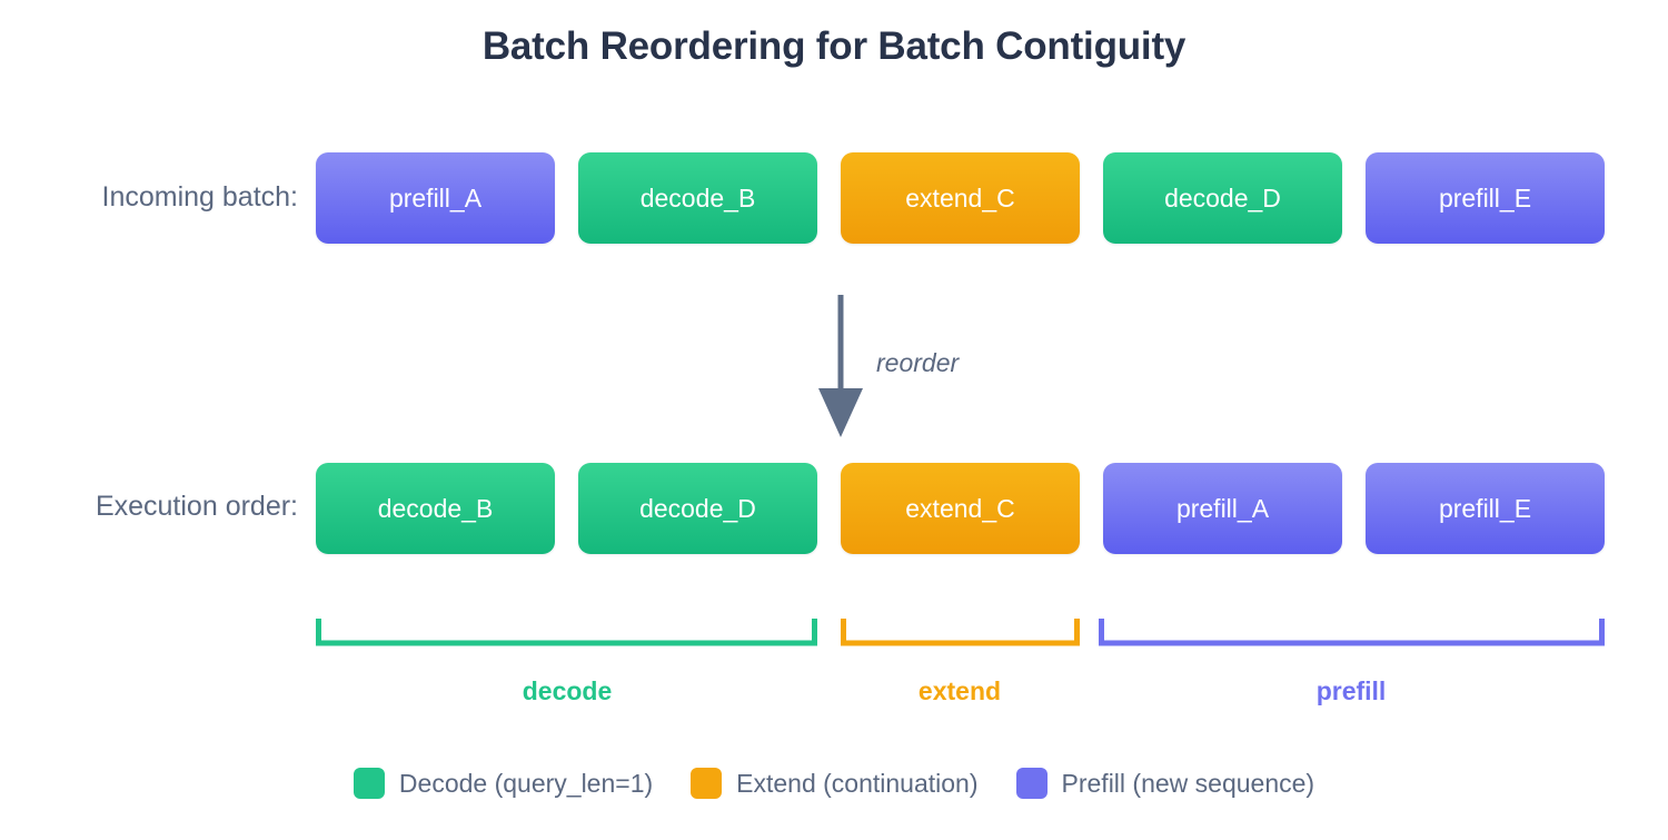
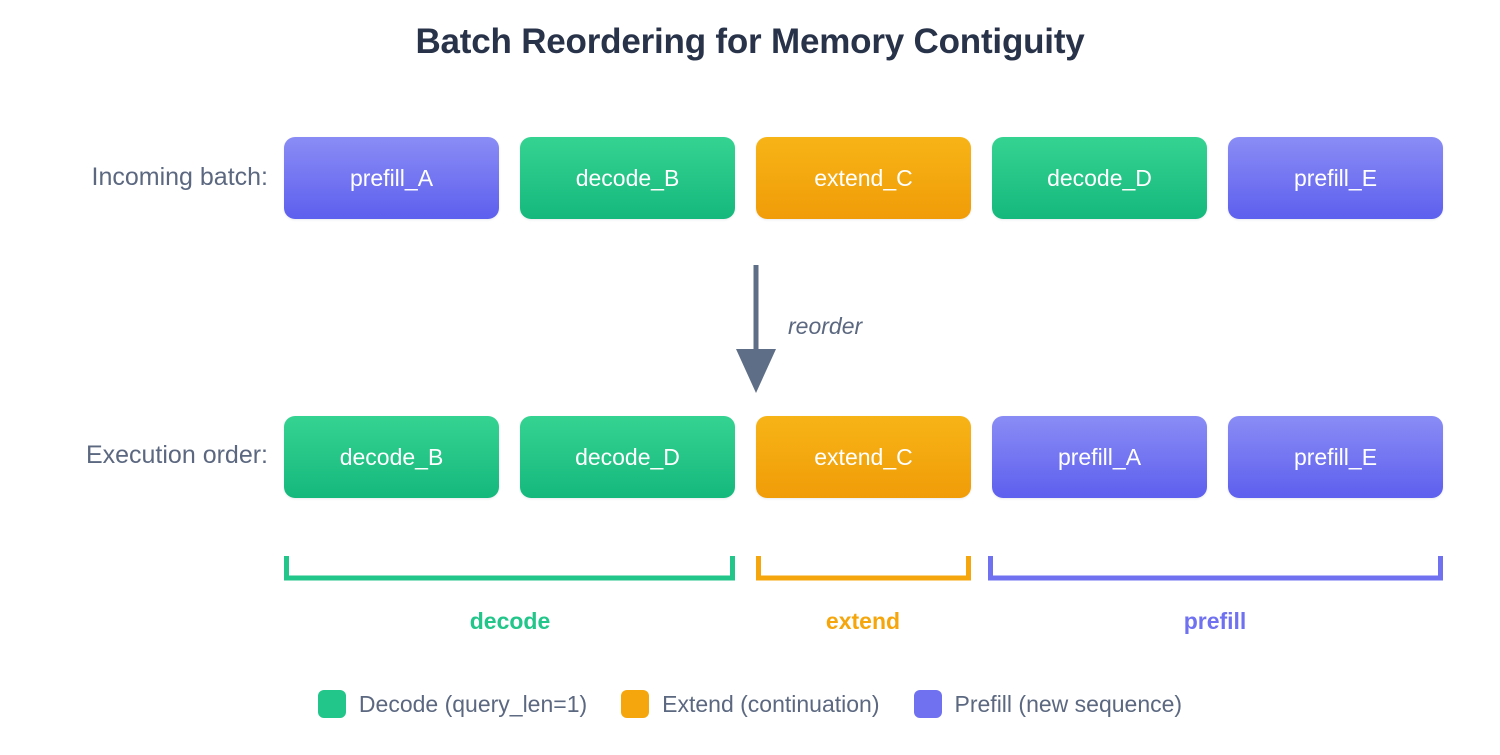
- Batch Reordering for Batch Contiguity
+ Batch Reordering for Memory Contiguity
  Incoming batch:
  Execution order:
  prefill_A
  decode_B
  extend_C
  decode_D
  prefill_E
  decode_B
  decode_D
  extend_C
  prefill_A
  prefill_E
  reorder
  decode
  extend
  prefill
  Decode (query_len=1)
  Extend (continuation)
  Prefill (new sequence)
